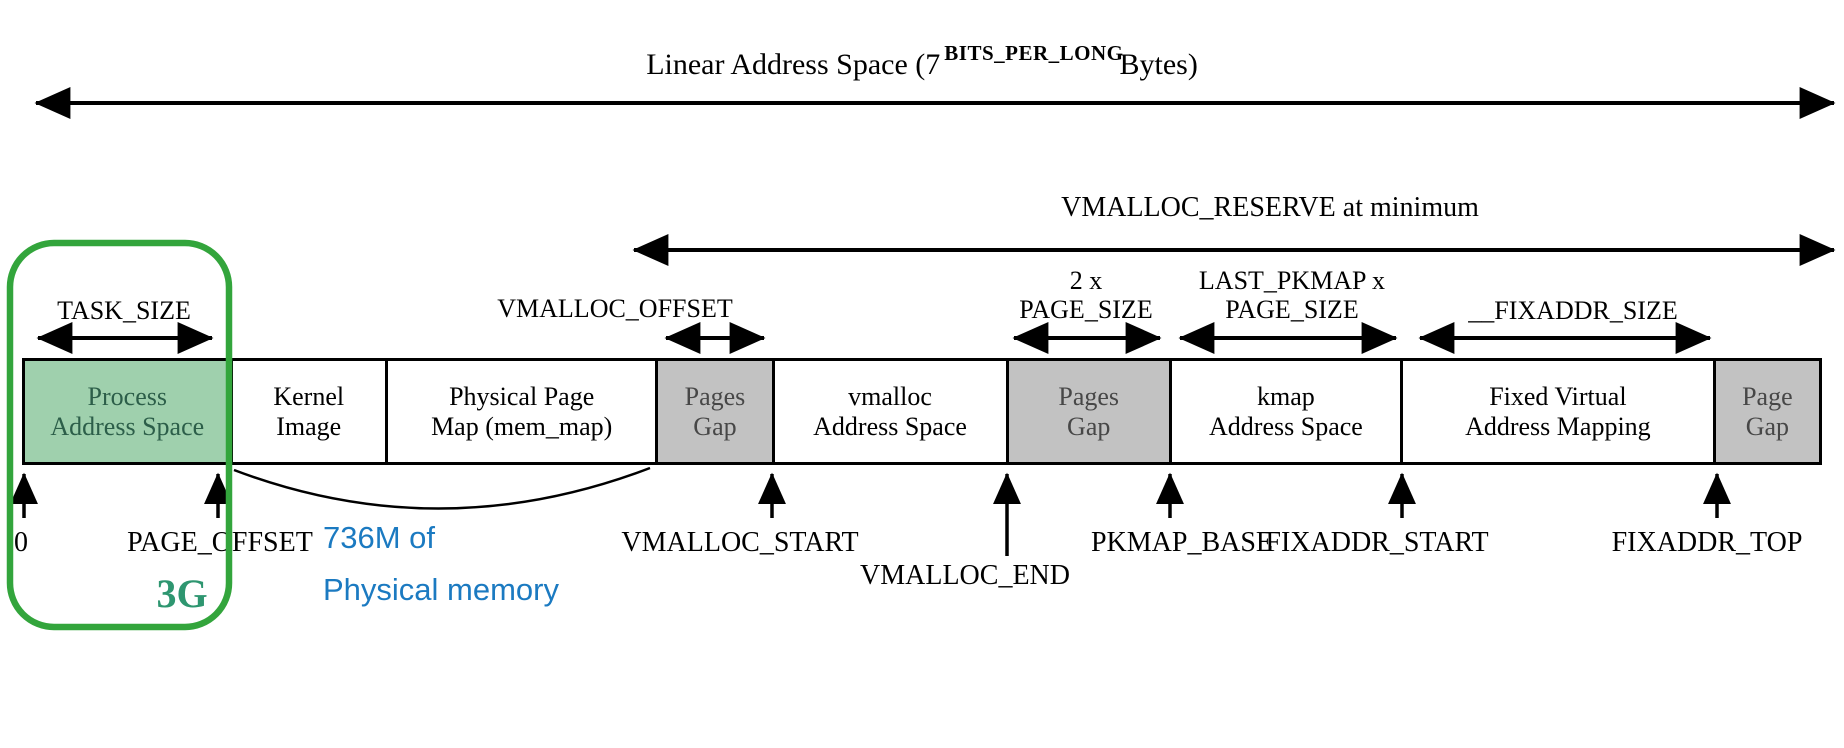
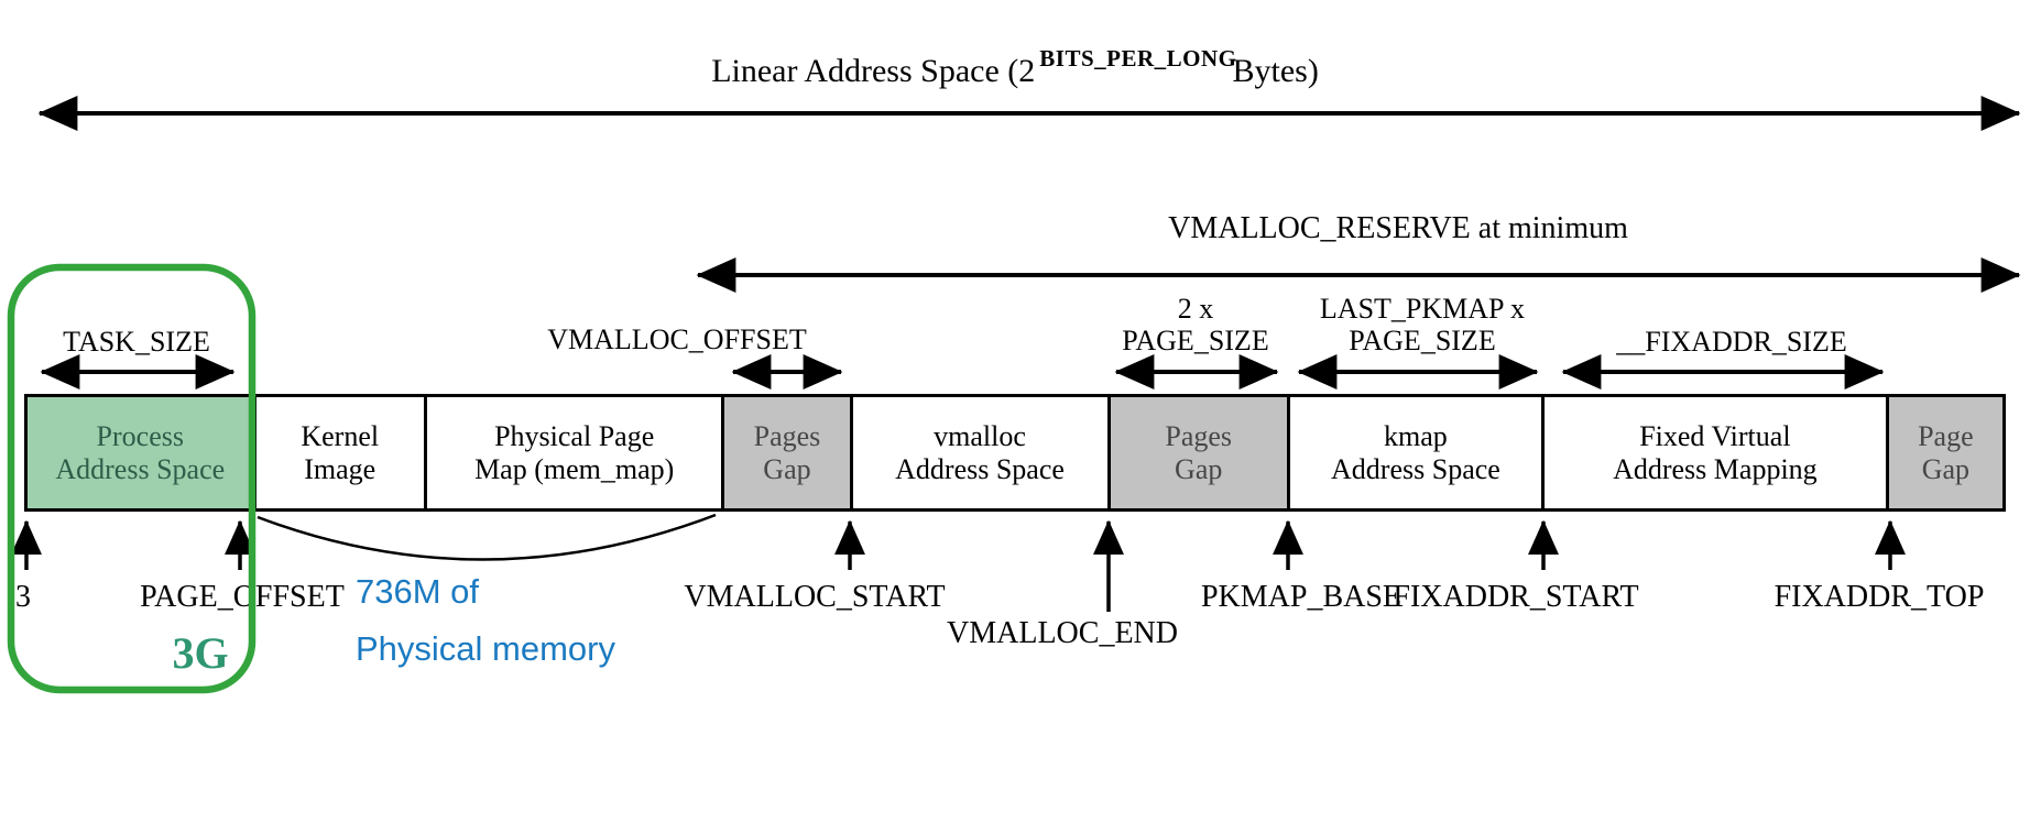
  Process
  Address Space
  Kernel
  Image
  Physical Page
  Map (mem_map)
  Pages
  Gap
  vmalloc
  Address Space
  Pages
  Gap
  kmap
  Address Space
  Fixed Virtual
  Address Mapping
  Page
  Gap
- Linear Address Space (7 BITS_PER_LONGBytes)
+ Linear Address Space (2 BITS_PER_LONGBytes)
  VMALLOC_RESERVE at minimum
  TASK_SIZE
  VMALLOC_OFFSET
  2 x
  PAGE_SIZE
  LAST_PKMAP x
  PAGE_SIZE
  __FIXADDR_SIZE
- 0
+ 3
  PAGE_OFFSET
  VMALLOC_START
  VMALLOC_END
  PKMAP_BASE
  FIXADDR_START
  FIXADDR_TOP
  3G
  736M of
  Physical memory
